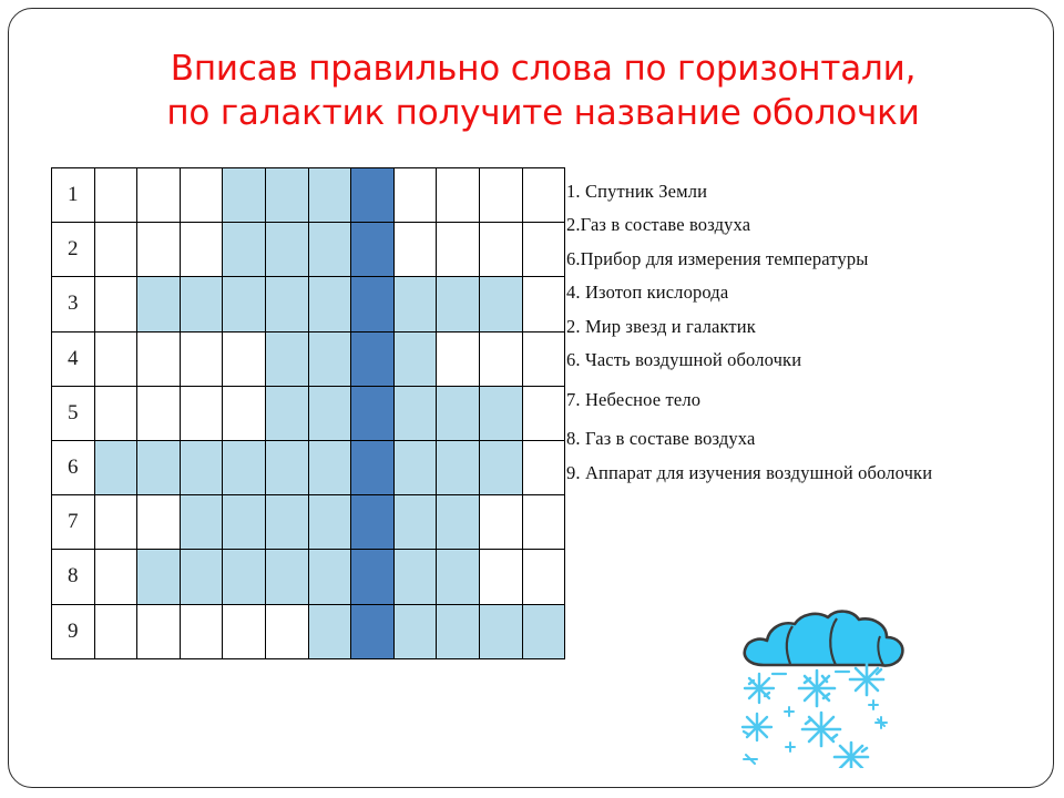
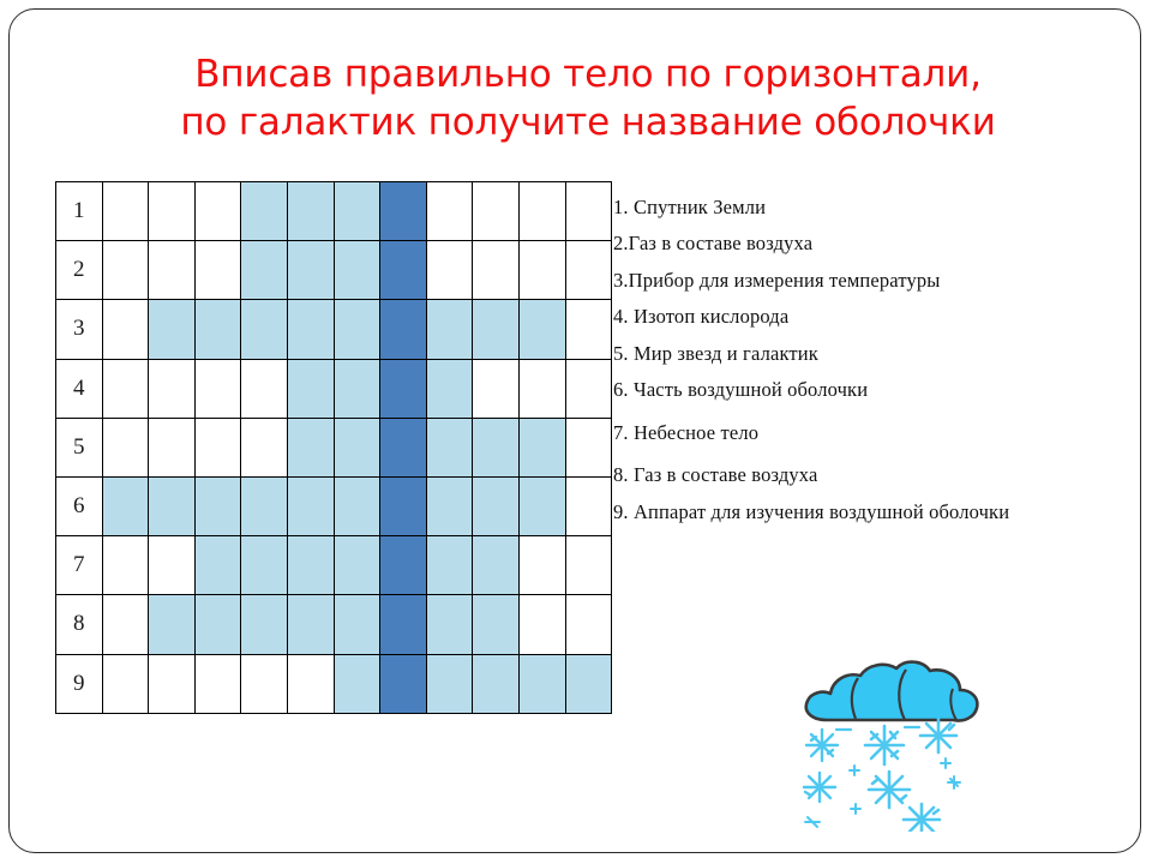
- Вписав правильно слова по горизонтали,
+ Вписав правильно тело по горизонтали,
  по галактик получите название оболочки
  1
  2
  3
  4
  5
  6
  7
  8
  9
  1. Спутник Земли
  2.Газ в составе воздуха
- 6.Прибор для измерения температуры
+ 3.Прибор для измерения температуры
  4. Изотоп кислорода
- 2. Мир звезд и галактик
+ 5. Мир звезд и галактик
  6. Часть воздушной оболочки
  7. Небесное тело
  8. Газ в составе воздуха
  9. Аппарат для изучения воздушной оболочки
